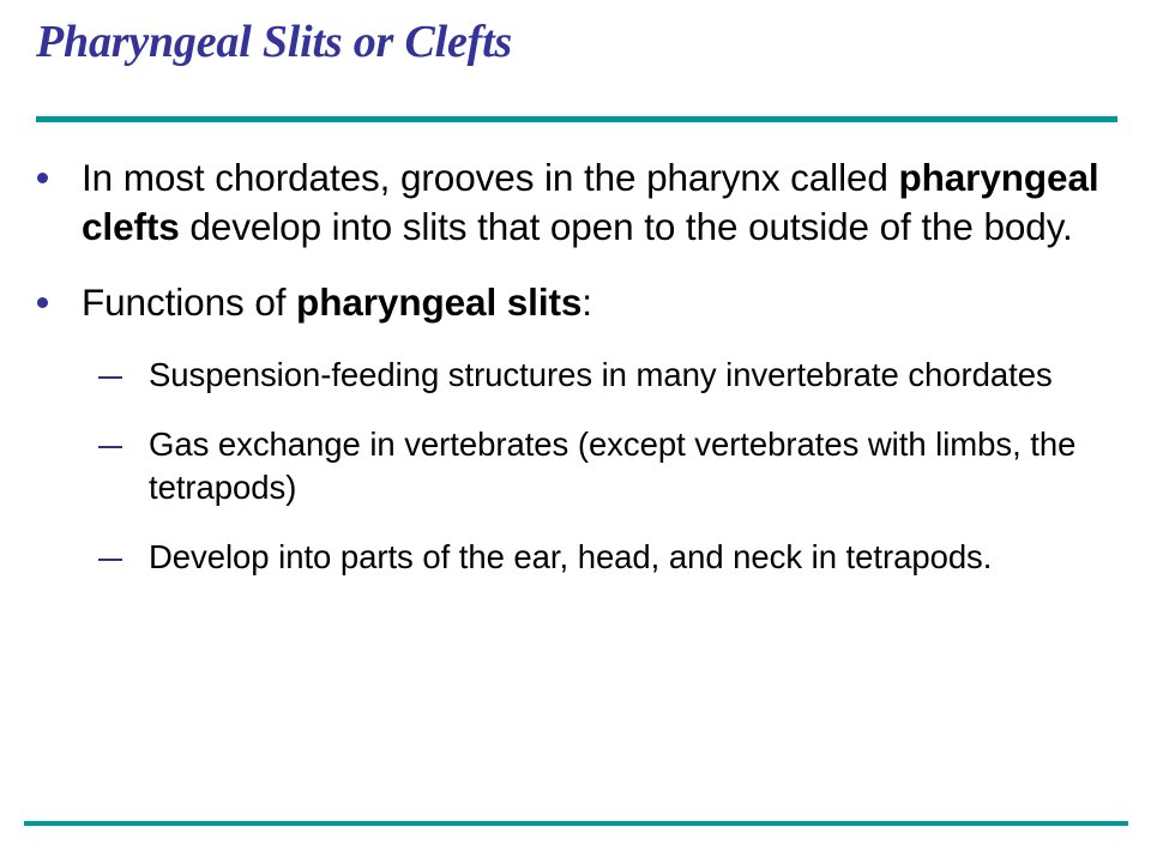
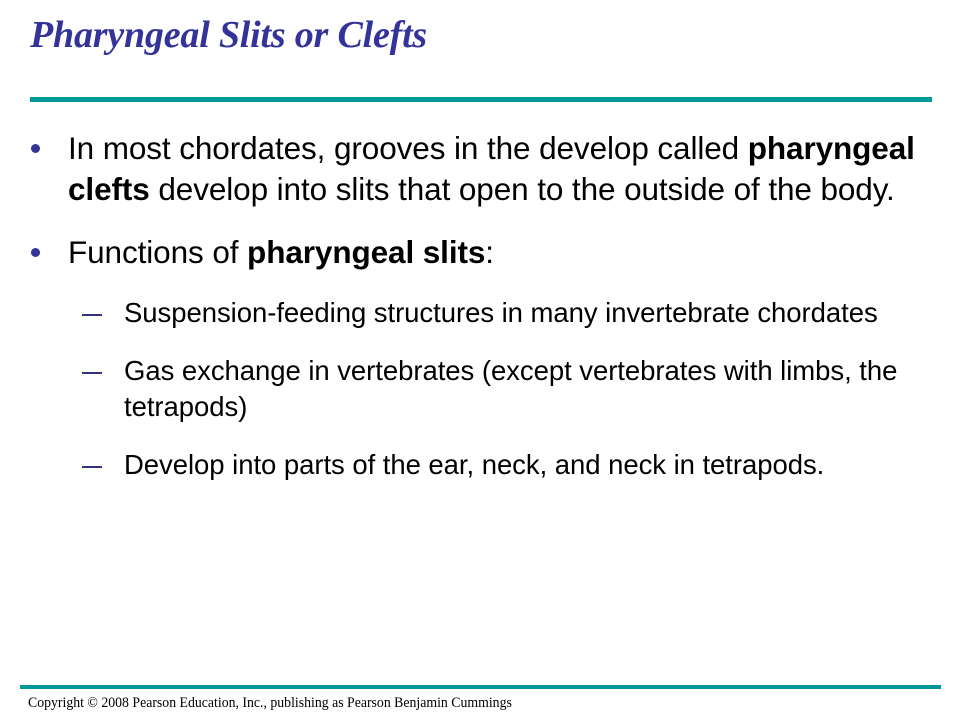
  Pharyngeal Slits or Clefts
- In most chordates, grooves in the pharynx called pharyngeal clefts develop into slits that open to the outside of the body.
+ In most chordates, grooves in the develop called pharyngeal clefts develop into slits that open to the outside of the body.
  Functions of pharyngeal slits:
  Suspension-feeding structures in many invertebrate chordates
  Gas exchange in vertebrates (except vertebrates with limbs, the tetrapods)
- Develop into parts of the ear, head, and neck in tetrapods.
+ Develop into parts of the ear, neck, and neck in tetrapods.
+ Copyright © 2008 Pearson Education, Inc., publishing as Pearson Benjamin Cummings
